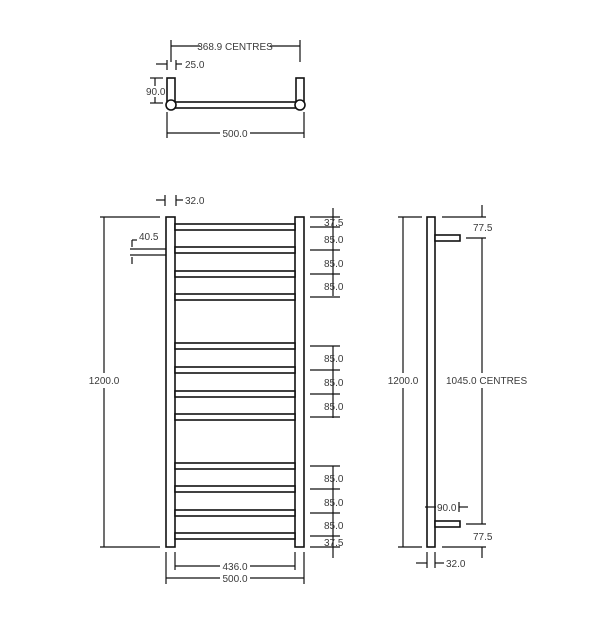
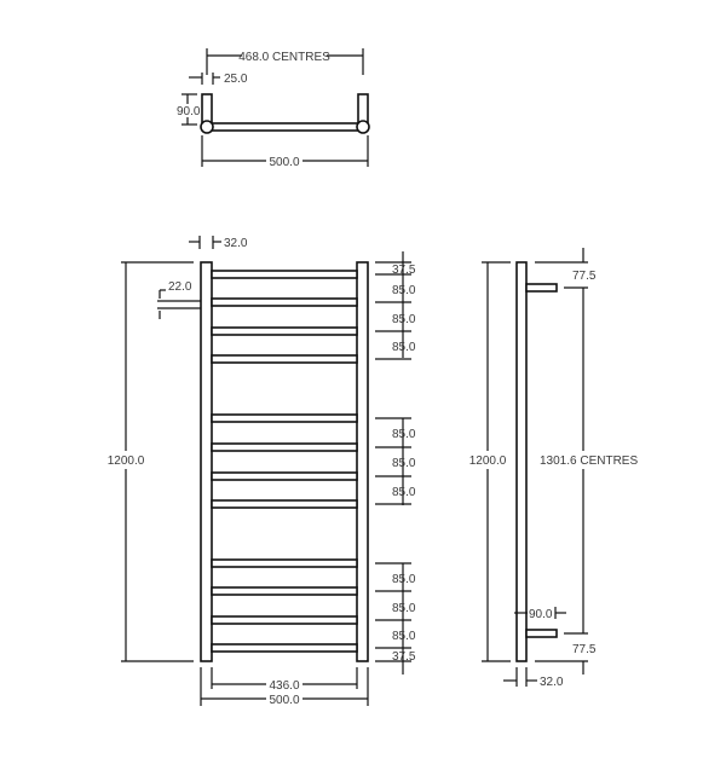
- 368.9 CENTRES
+ 468.0 CENTRES
  25.0
  90.0
  500.0
  32.0
  1200.0
- 40.5
+ 22.0
  37.5
  85.0
  85.0
  85.0
  85.0
  85.0
  85.0
  85.0
  85.0
  85.0
  37.5
  436.0
  500.0
  1200.0
  77.5
- 1045.0 CENTRES
+ 1301.6 CENTRES
  77.5
  90.0
  32.0
